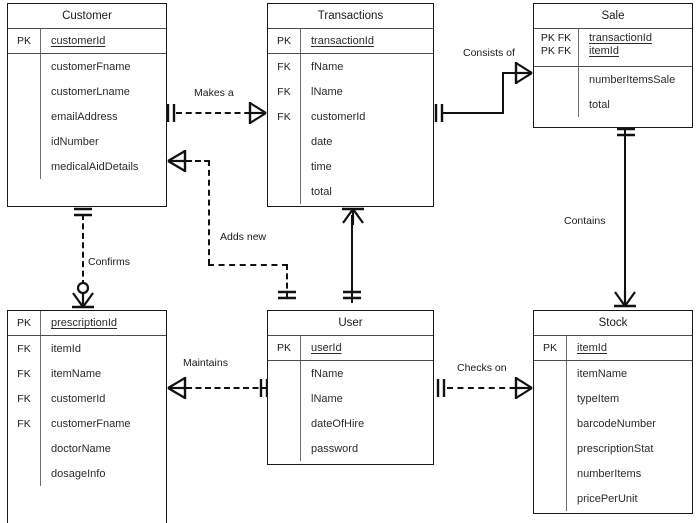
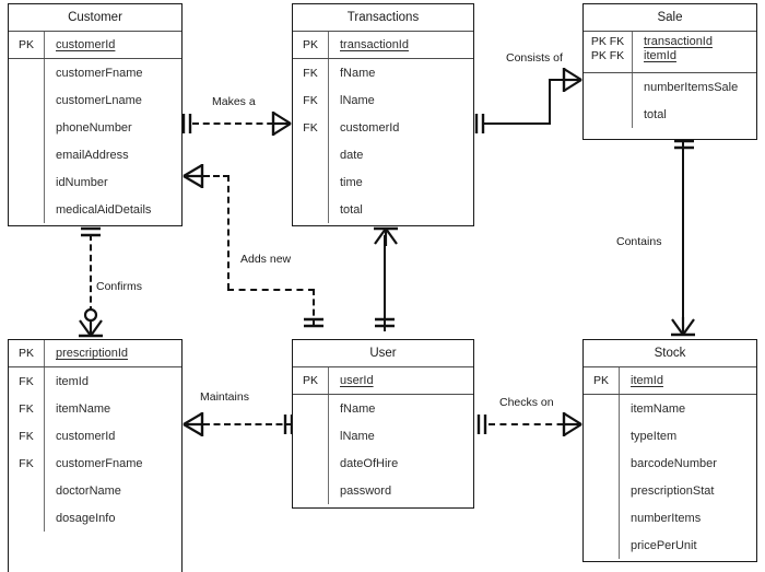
  Makes a
  Consists of
  Confirms
  Adds new
  Contains
  Maintains
  Checks on
  Customer
  PK
  customerId
  customerFname
  customerLname
+ phoneNumber
  emailAddress
  idNumber
  medicalAidDetails
  Transactions
  PK
  transactionId
  FK
  fName
  FK
  lName
  FK
  customerId
  date
  time
  total
  Sale
  PK FK
  PK FK
  transactionId
  itemId
  numberItemsSale
  total
  PK
  prescriptionId
  FK
  itemId
  FK
  itemName
  FK
  customerId
  FK
  customerFname
  doctorName
  dosageInfo
  User
  PK
  userId
  fName
  lName
  dateOfHire
  password
  Stock
  PK
  itemId
  itemName
  typeItem
  barcodeNumber
  prescriptionStat
  numberItems
  pricePerUnit
